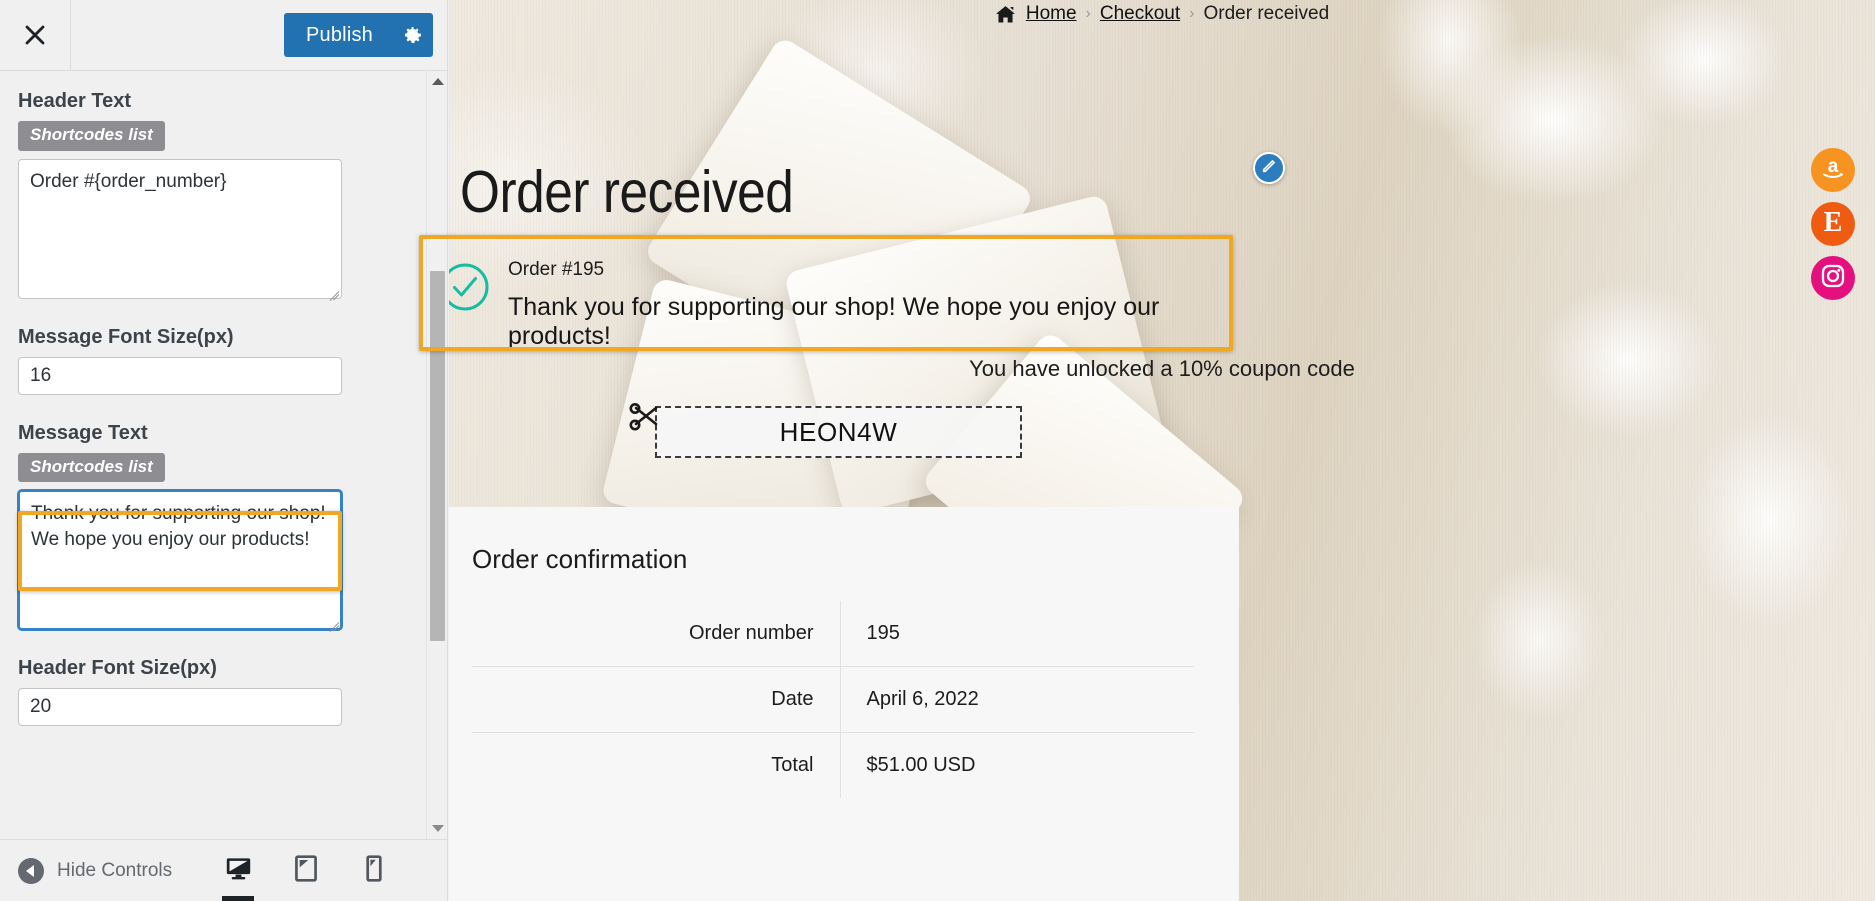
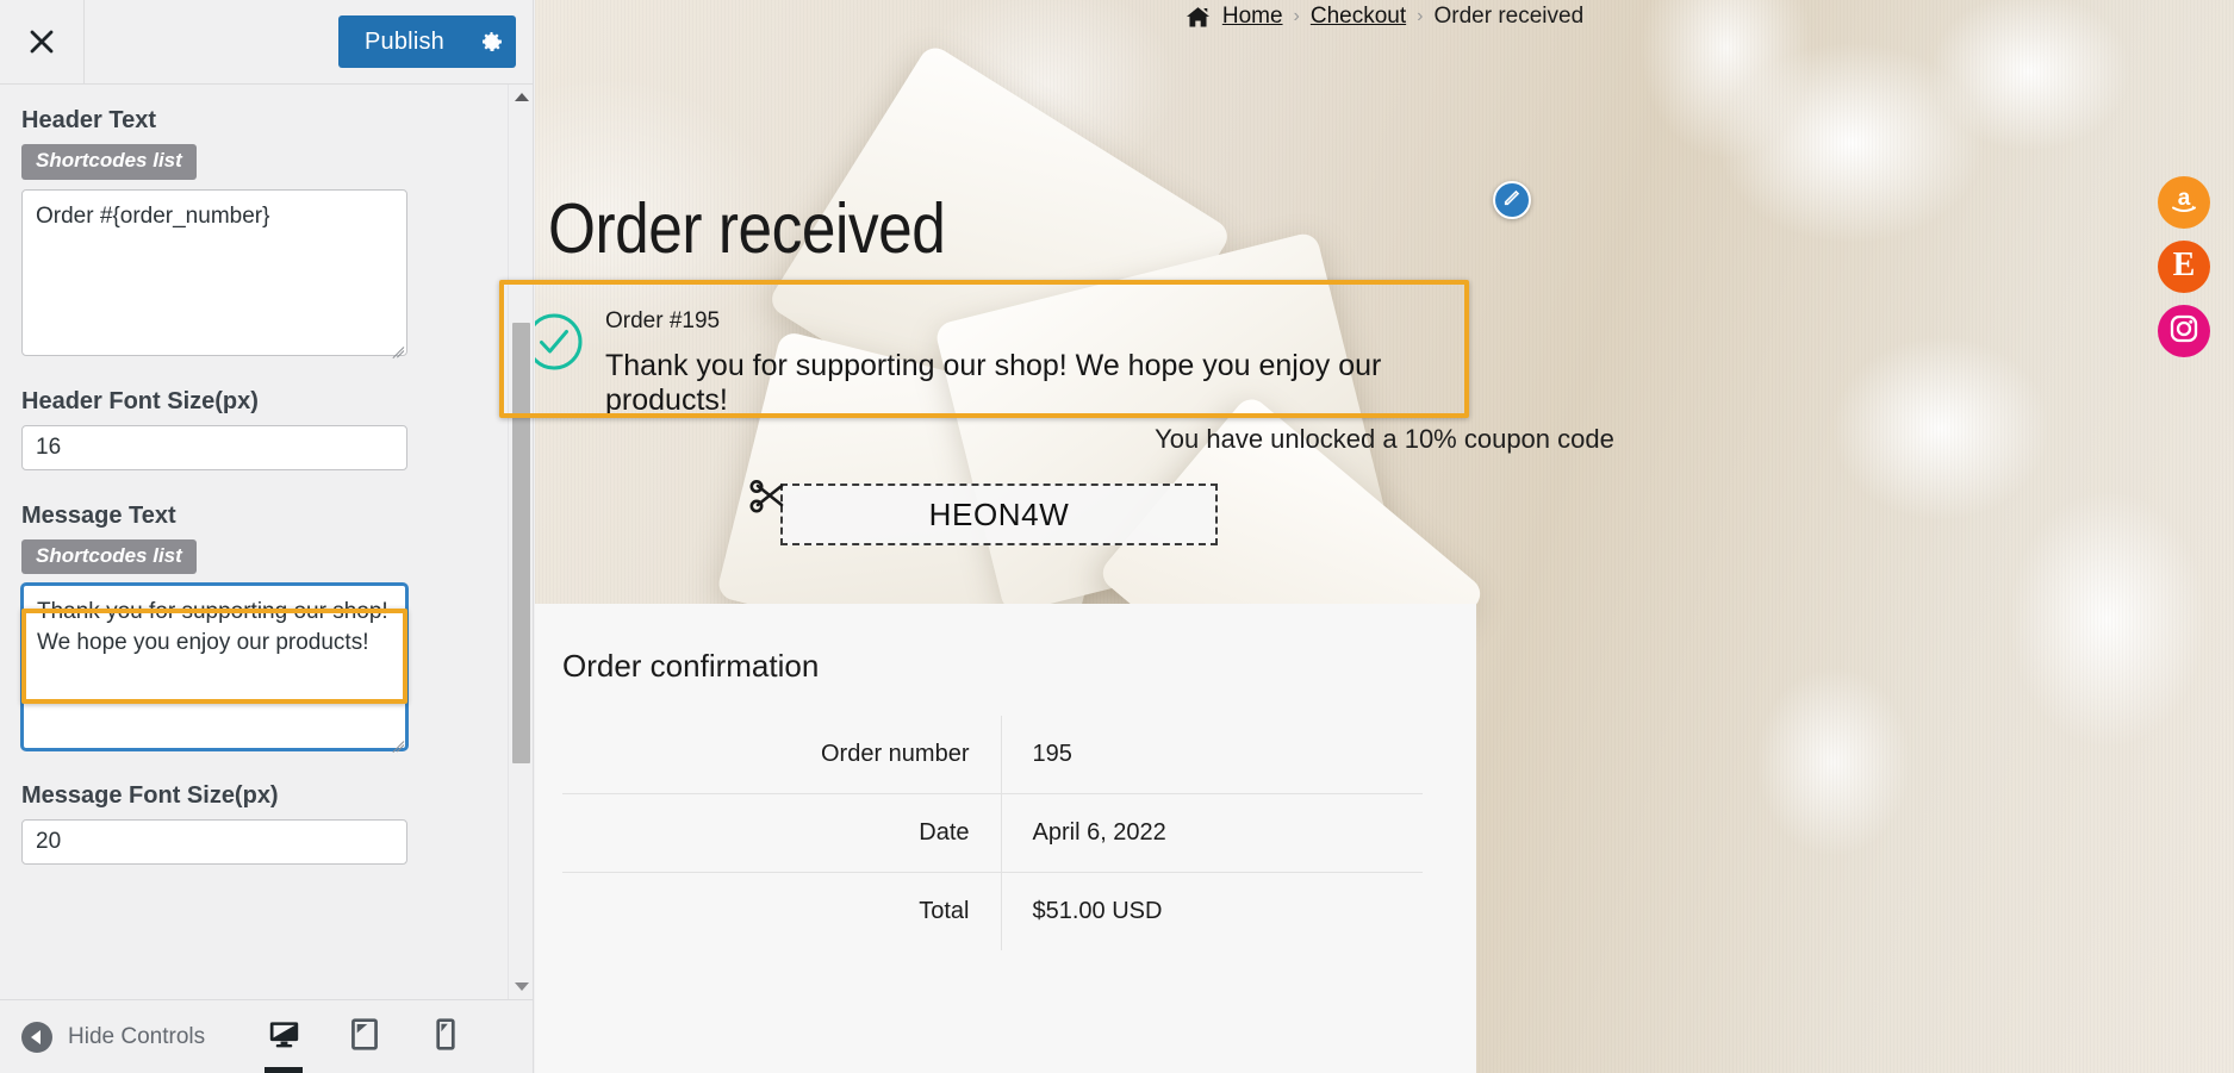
  Publish
  Header Text
  Shortcodes list
  Order #{order_number}
- Message Font Size(px)
+ Header Font Size(px)
  16
  Message Text
  Shortcodes list
- Header Font Size(px)
+ Message Font Size(px)
  20
  Hide Controls
  Home
  ›
  Checkout
  ›
  Order received
  Order received
  Order #195
  Thank you for supporting our shop! We hope you enjoy our products!
  You have unlocked a 10% coupon code
  HEON4W
  Order confirmation
  Order number	195
  Date	April 6, 2022
  Total	$51.00 USD
  a
  E
